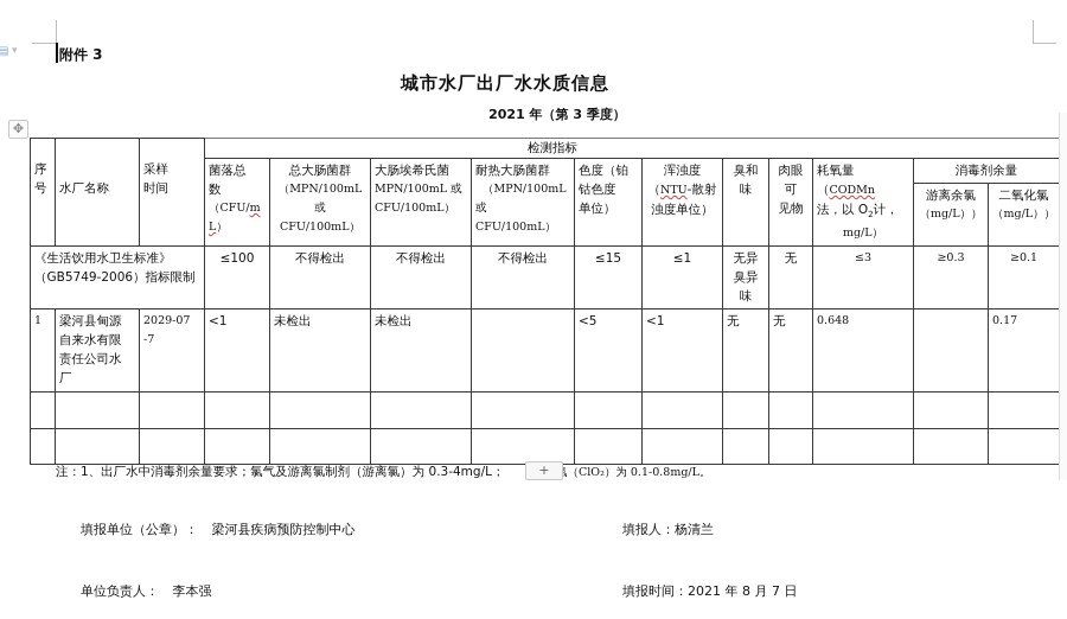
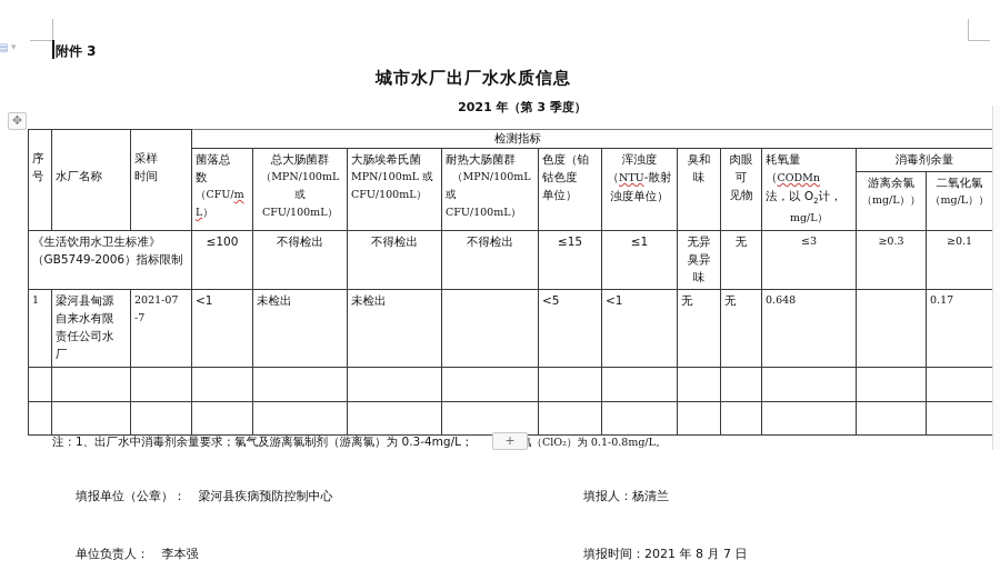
  ▤
  ▾
  附件 3
  城市水厂出厂水水质信息
  2021 年（第 3 季度）
  ✥
  序号	水厂名称	采样时间	检测指标
  菌落总 数 （CFU/m L）	总大肠菌群 （MPN/100mL 或 CFU/100mL）	大肠埃希氏菌 MPN/100mL 或 CFU/100mL）	耐热大肠菌群 （MPN/100mL 或 CFU/100mL）	色度（铂 钴色度 单位）	浑浊度 （NTU-散射 浊度单位）	臭和 味	肉眼 可 见物	耗氧量（CODMn 法，以 O2计， mg/L）	消毒剂余量
  游离余氯 （mg/L））	二氧化氯 （mg/L））
  《生活饮用水卫生标准》 （GB5749-2006）指标限制	≤100	不得检出	不得检出	不得检出	≤15	≤1	无异 臭异 味	无	≤3	≥0.3	≥0.1
- 1	梁河县甸源 自来水有限 责任公司水 厂	2029-07 -7	<1	未检出	未检出		<5	<1	无	无	0.648		0.17
+ 1	梁河县甸源 自来水有限 责任公司水 厂	2021-07 -7	<1	未检出	未检出		<5	<1	无	无	0.648		0.17
  注：1、出厂水中消毒剂余量要求；氯气及游离氯制剂（游离氯）为 0.3-4mg/L； （ClO₂）为 0.1-0.8mg/L。
  +
  填报单位（公章）： 梁河县疾病预防控制中心
  填报人：杨清兰
  单位负责人： 李本强
  填报时间：2021 年 8 月 7 日
